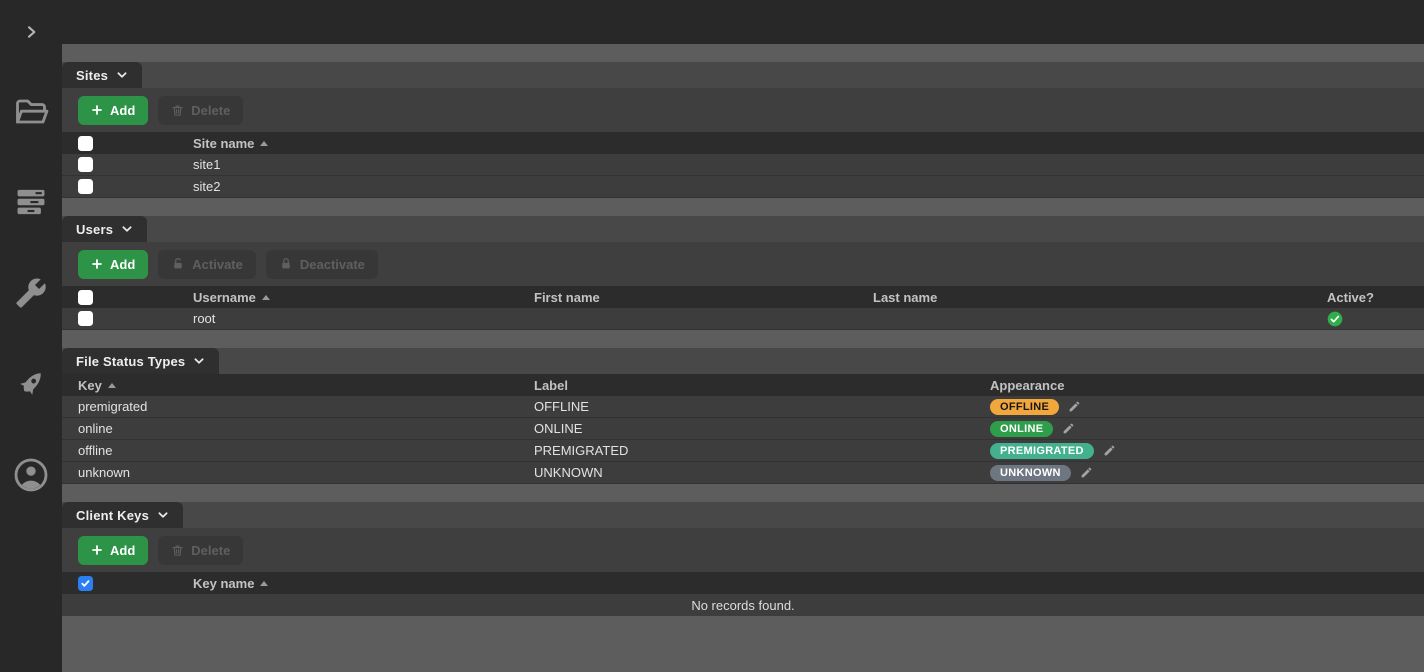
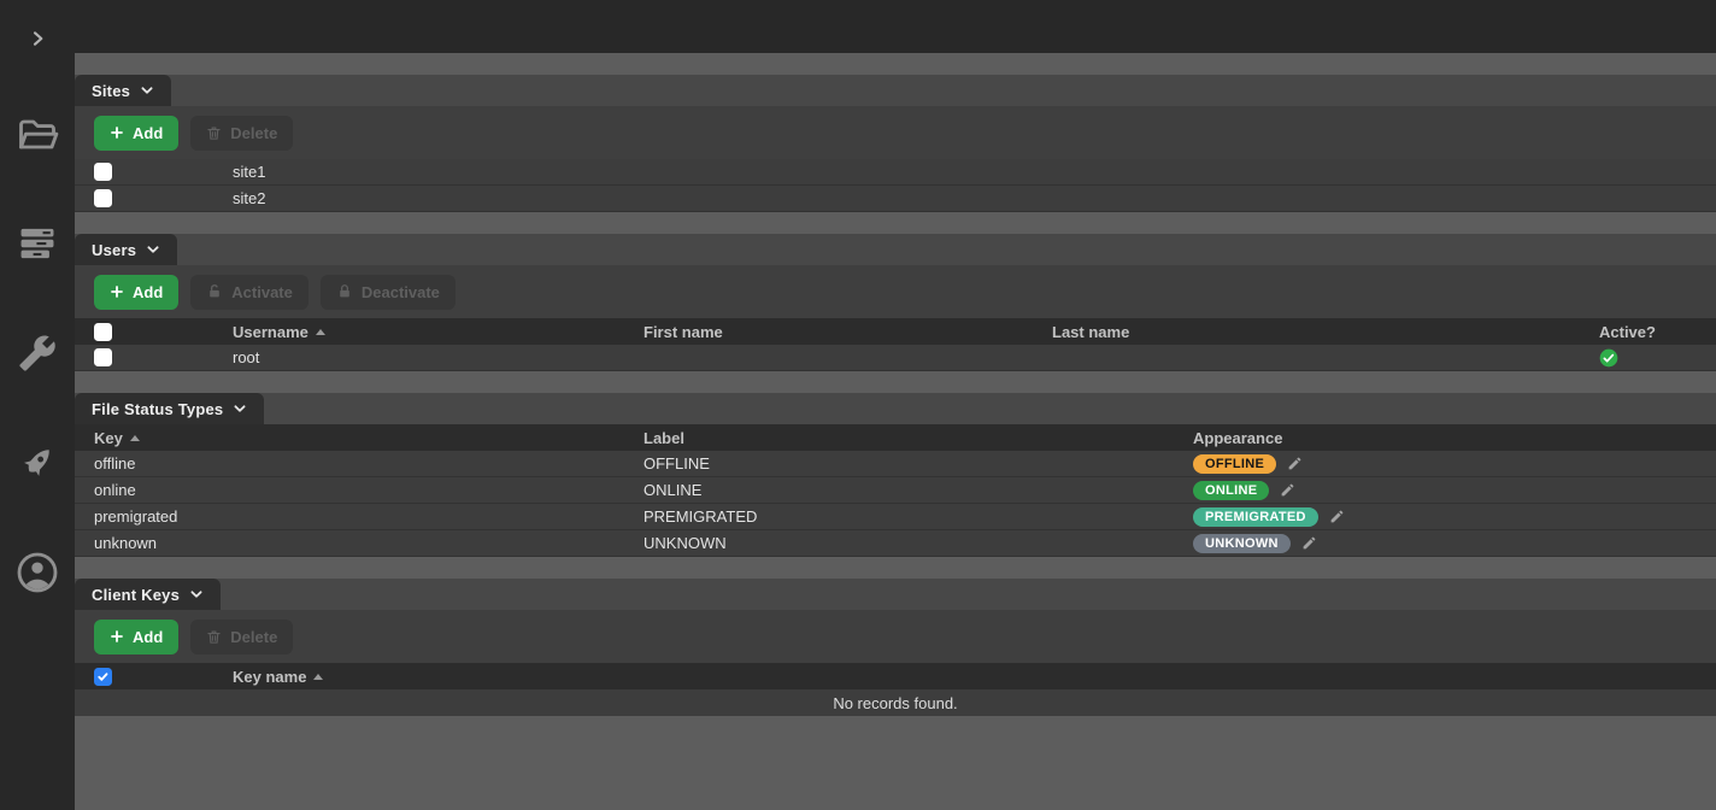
  Sites
  Add
  Delete
- Site name
  site1
  site2
  Users
  Add
  Activate
  Deactivate
  Username
  First name
  Last name
  Active?
  root
  File Status Types
  Key
  Label
  Appearance
- premigrated
+ offline
  OFFLINE
  OFFLINE
  online
  ONLINE
  ONLINE
- offline
+ premigrated
  PREMIGRATED
  PREMIGRATED
  unknown
  UNKNOWN
  UNKNOWN
  Client Keys
  Add
  Delete
  Key name
  No records found.
